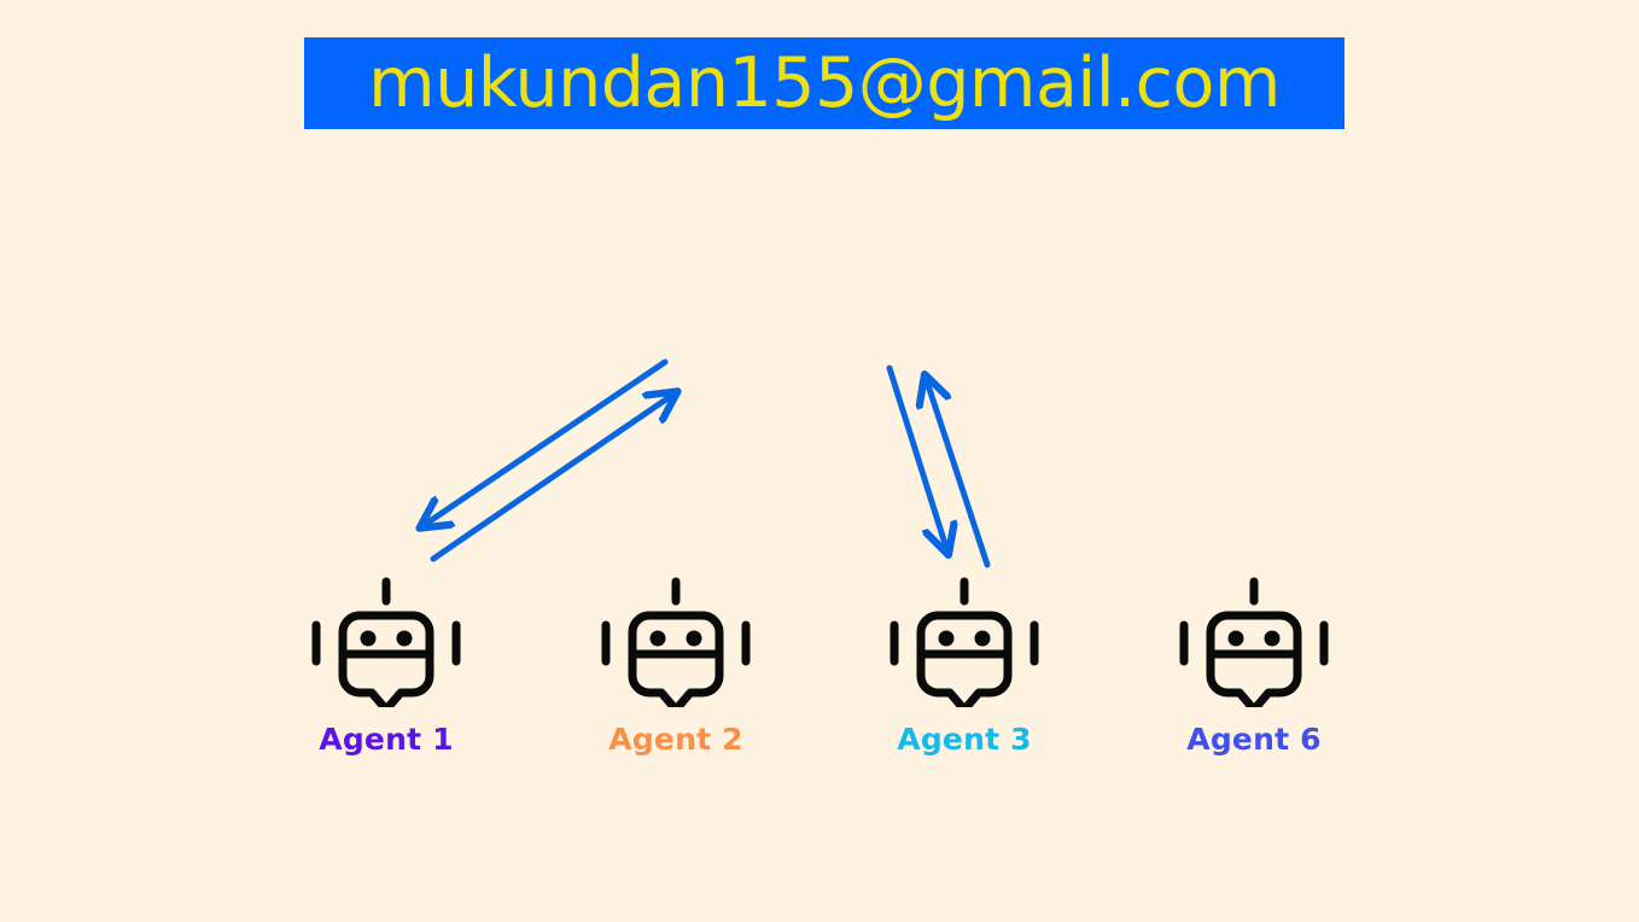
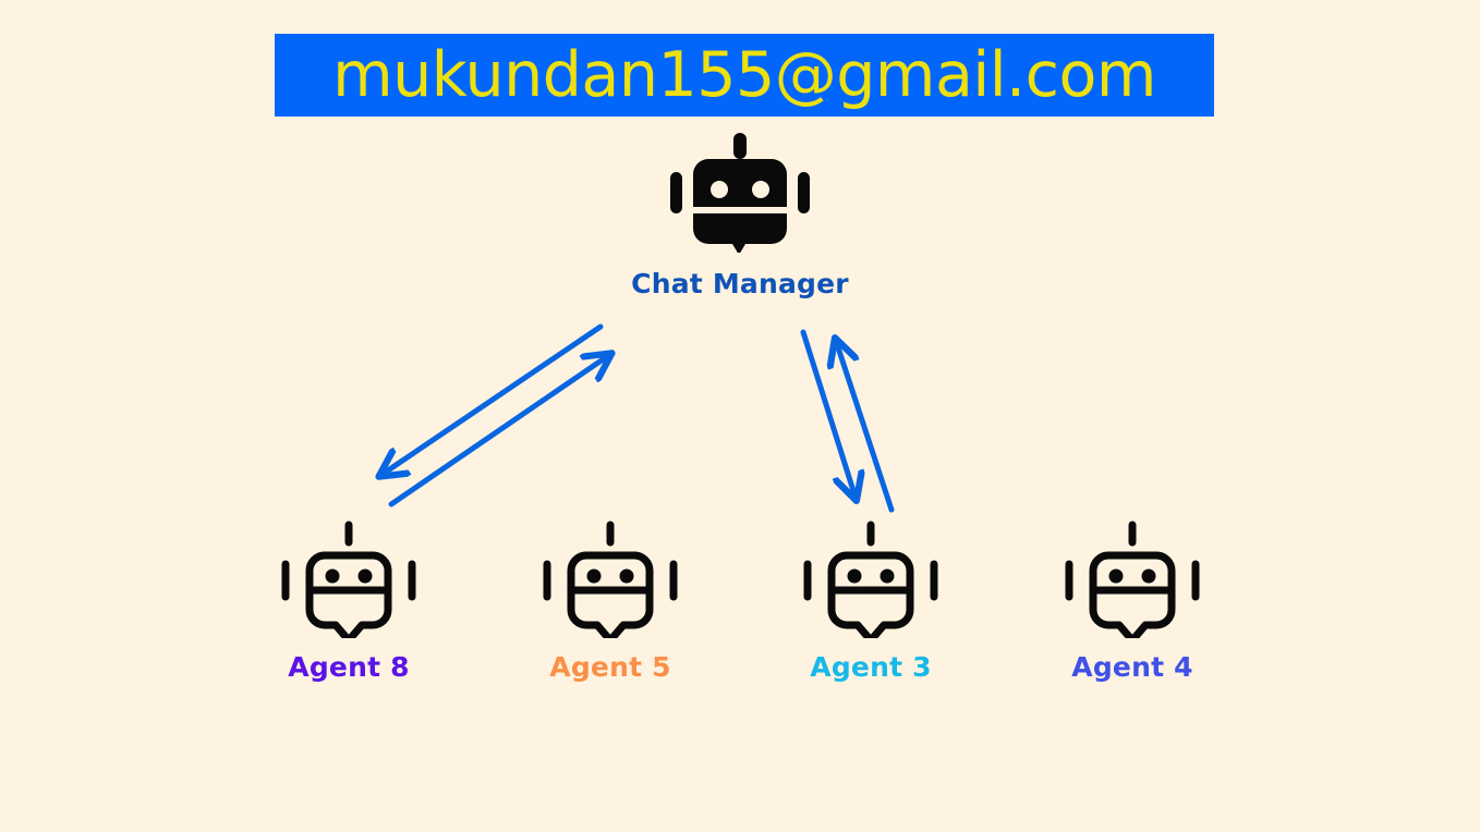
  mukundan155@gmail.com
+ Chat Manager
- Agent 1
+ Agent 8
- Agent 2
+ Agent 5
  Agent 3
- Agent 6
+ Agent 4
